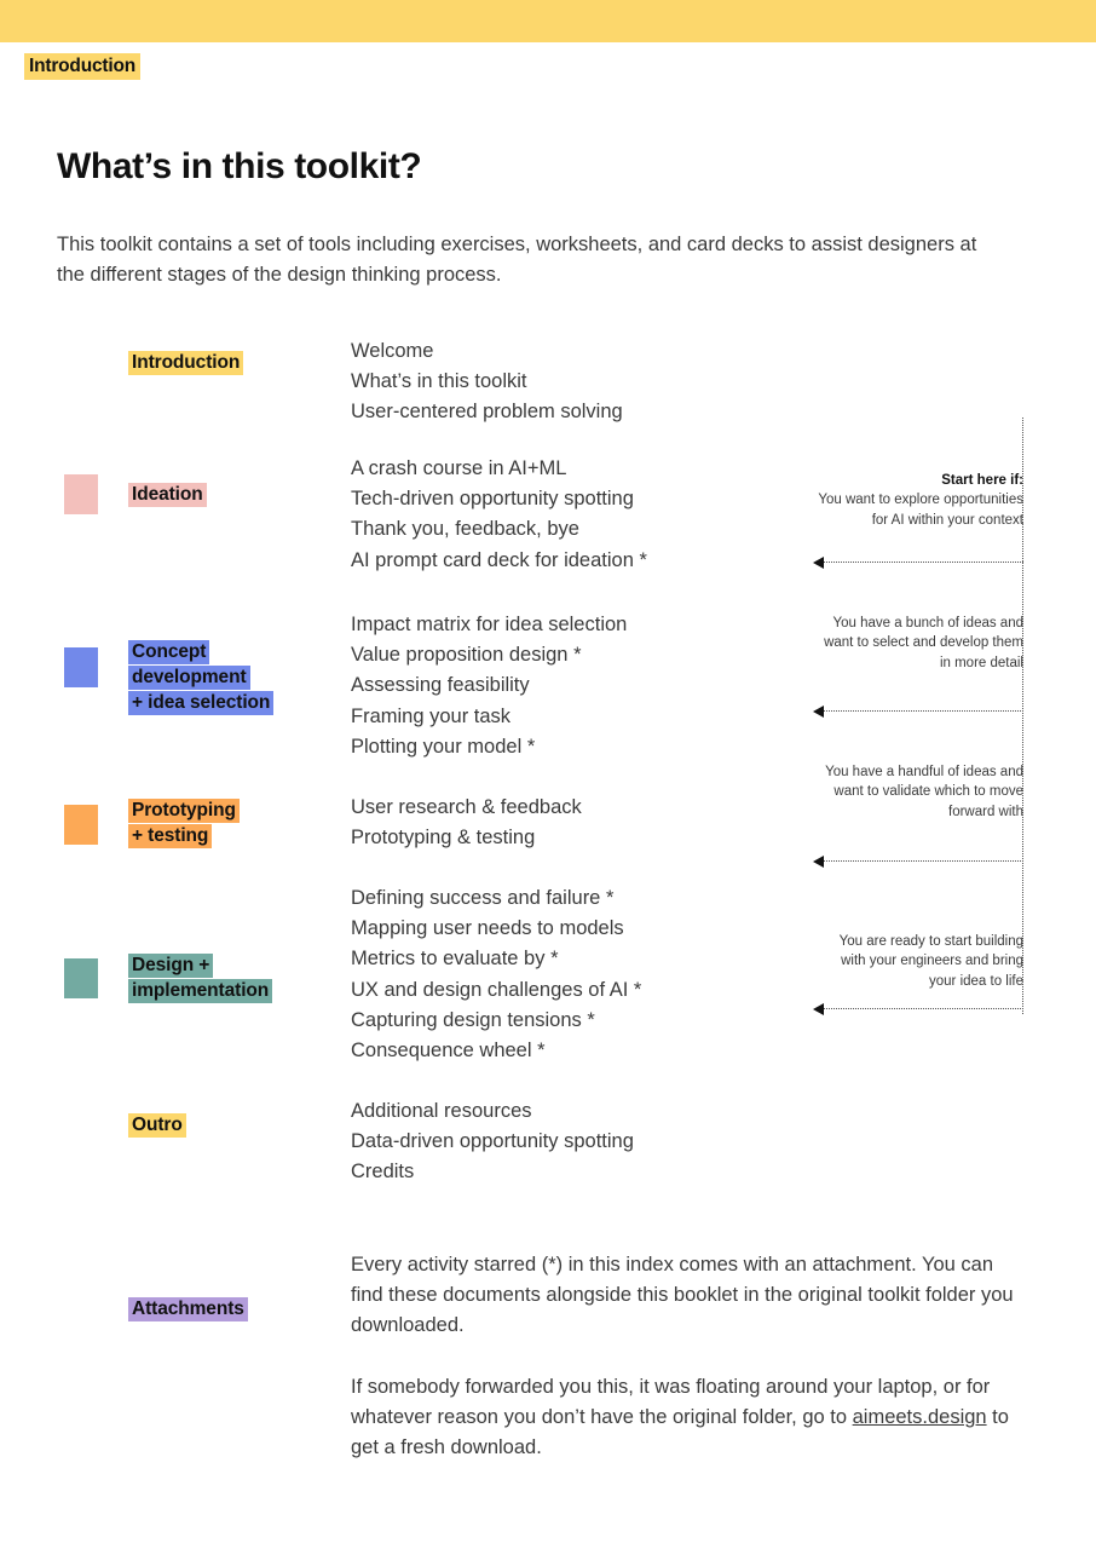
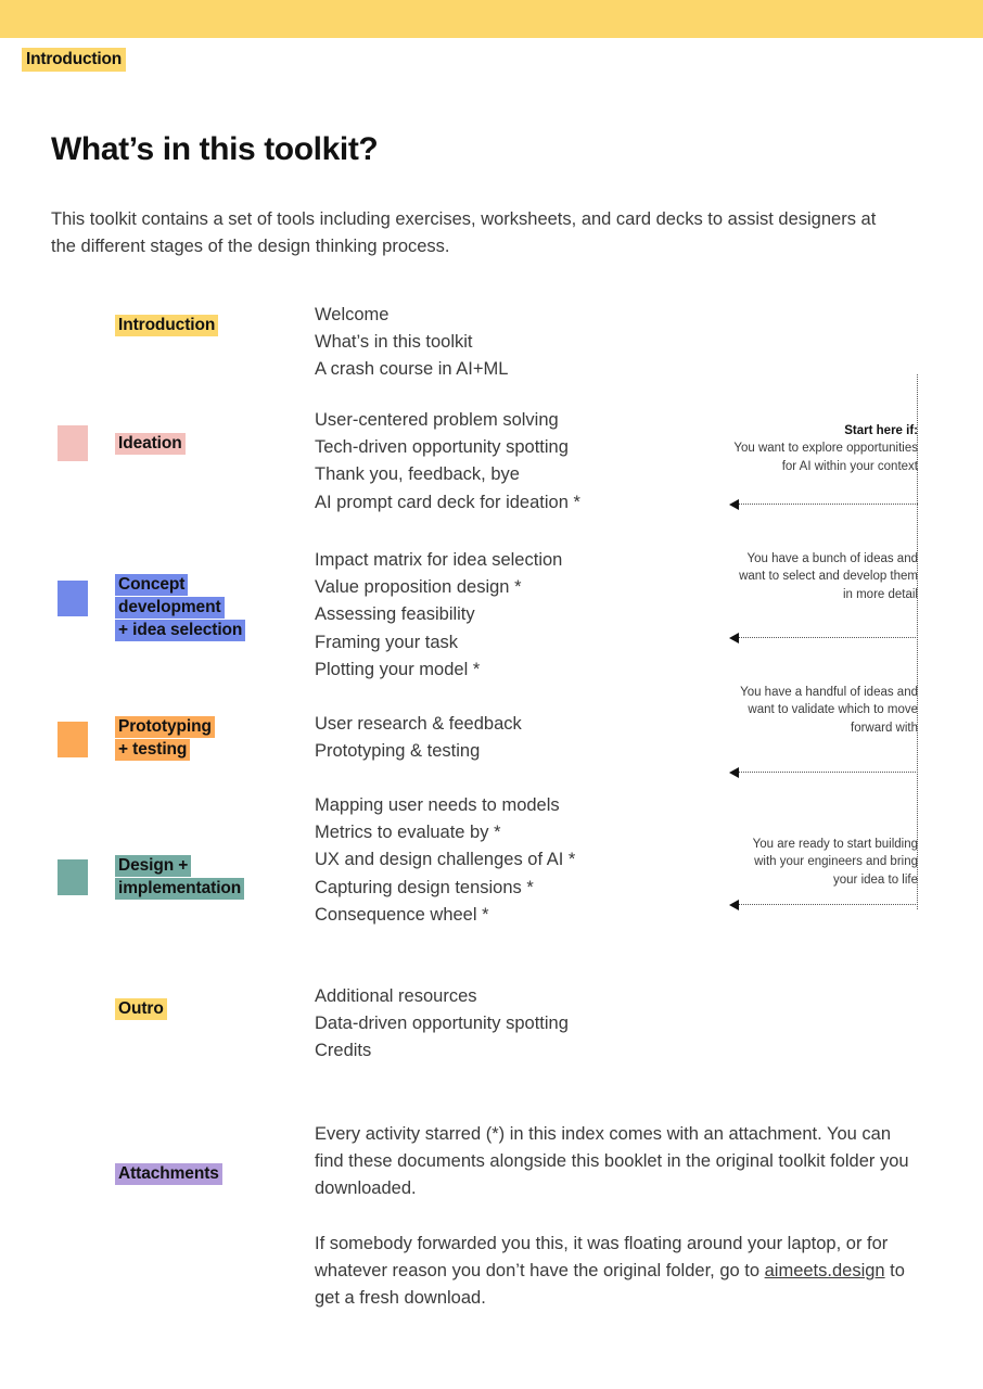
  Introduction
  What’s in this toolkit?
  This toolkit contains a set of tools including exercises, worksheets, and card decks to assist designers at the different stages of the design thinking process.
  Introduction
  Welcome
  What’s in this toolkit
- User-centered problem solving
+ A crash course in AI+ML
  Ideation
- A crash course in AI+ML
+ User-centered problem solving
  Tech-driven opportunity spotting
  Thank you, feedback, bye
  AI prompt card deck for ideation *
  Concept
  development
  + idea selection
  Impact matrix for idea selection
  Value proposition design *
  Assessing feasibility
  Framing your task
  Plotting your model *
  Prototyping
  + testing
  User research & feedback
  Prototyping & testing
  Design +
  implementation
- Defining success and failure *
  Mapping user needs to models
  Metrics to evaluate by *
  UX and design challenges of AI *
  Capturing design tensions *
  Consequence wheel *
  Outro
  Additional resources
  Data-driven opportunity spotting
  Credits
  Start here if:
  You want to explore opportunities for AI within your context
  You have a bunch of ideas and want to select and develop them in more detail
  You have a handful of ideas and want to validate which to move forward with
  You are ready to start building with your engineers and bring your idea to life
  Attachments
  Every activity starred (*) in this index comes with an attachment. You can find these documents alongside this booklet in the original toolkit folder you downloaded.
  If somebody forwarded you this, it was floating around your laptop, or for whatever reason you don’t have the original folder, go to aimeets.design to get a fresh download.
